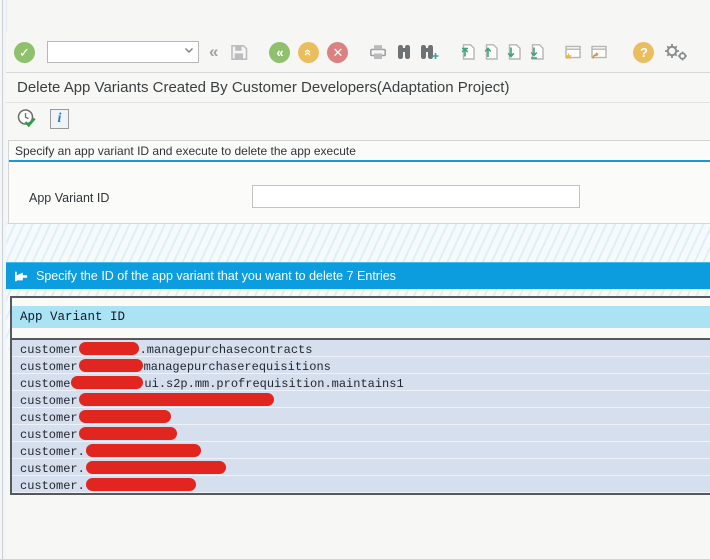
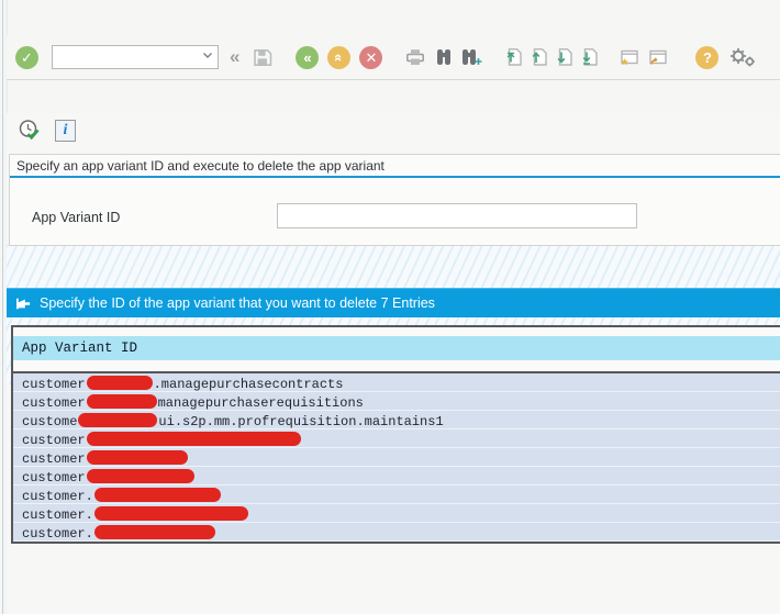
  ✓
  «
  «
  ✕
  ?
- Delete App Variants Created By Customer Developers(Adaptation Project)
  i
- Specify an app variant ID and execute to delete the app execute
+ Specify an app variant ID and execute to delete the app variant
  App Variant ID
  Specify the ID of the app variant that you want to delete 7 Entries
  App Variant ID
  customer .managepurchasecontracts
  customer managepurchaserequisitions
  custome ui.s2p.mm.profrequisition.maintains1
  customer
  customer
  customer
  customer.
  customer.
  customer.
